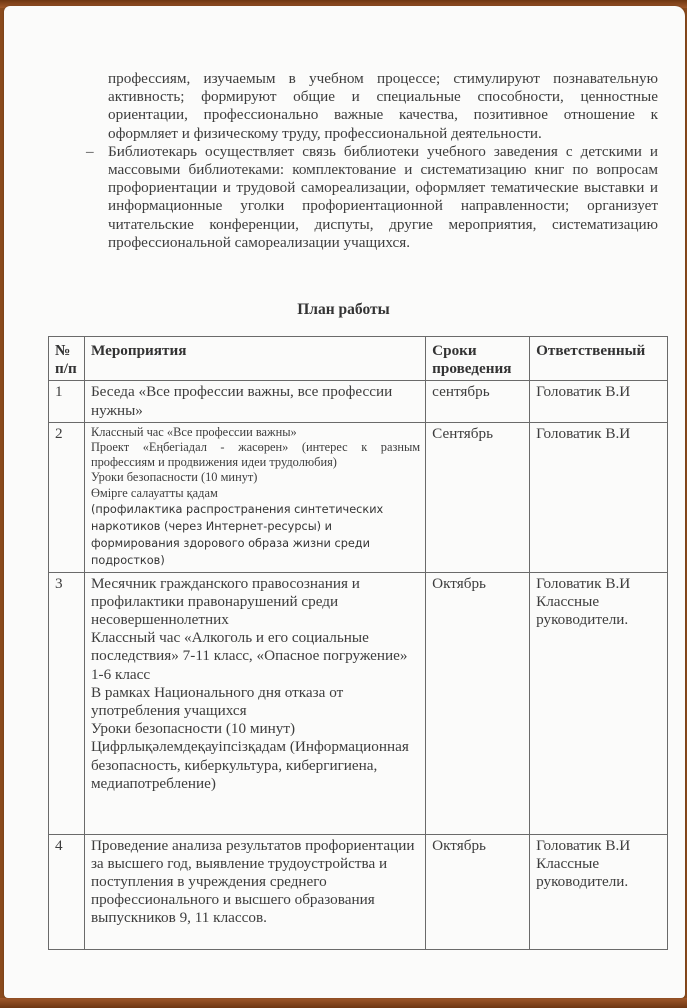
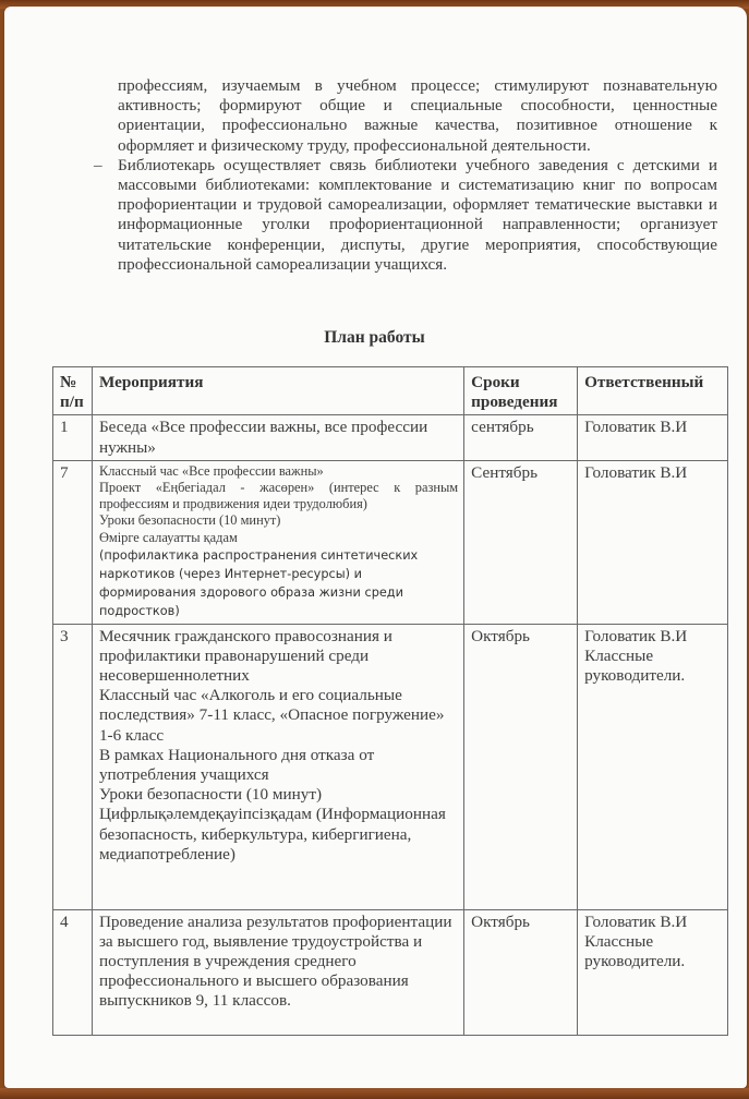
  профессиям, изучаемым в учебном процессе; стимулируют познавательную активность; формируют общие и специальные способности, ценностные ориентации, профессионально важные качества, позитивное отношение к оформляет и физическому труду, профессиональной деятельности.
  –
- Библиотекарь осуществляет связь библиотеки учебного заведения с детскими и массовыми библиотеками: комплектование и систематизацию книг по вопросам профориентации и трудовой самореализации, оформляет тематические выставки и информационные уголки профориентационной направленности; организует читательские конференции, диспуты, другие мероприятия, систематизацию профессиональной самореализации учащихся.
+ Библиотекарь осуществляет связь библиотеки учебного заведения с детскими и массовыми библиотеками: комплектование и систематизацию книг по вопросам профориентации и трудовой самореализации, оформляет тематические выставки и информационные уголки профориентационной направленности; организует читательские конференции, диспуты, другие мероприятия, способствующие профессиональной самореализации учащихся.
  План работы
  № п/п	Мероприятия	Сроки проведения	Ответственный
  1	Беседа «Все профессии важны, все профессии нужны»	сентябрь	Головатик В.И
- 2	Классный час «Все профессии важны» Проект «Еңбегіадал - жасөрен» (интерес к разным профессиям и продвижения идеи трудолюбия) Уроки безопасности (10 минут) Өмірге салауатты қадам (профилактика распространения синтетических наркотиков (через Интернет-ресурсы) и формирования здорового образа жизни среди подростков)	Сентябрь	Головатик В.И
+ 7	Классный час «Все профессии важны» Проект «Еңбегіадал - жасөрен» (интерес к разным профессиям и продвижения идеи трудолюбия) Уроки безопасности (10 минут) Өмірге салауатты қадам (профилактика распространения синтетических наркотиков (через Интернет-ресурсы) и формирования здорового образа жизни среди подростков)	Сентябрь	Головатик В.И
  3	Месячник гражданского правосознания и профилактики правонарушений среди несовершеннолетних Классный час «Алкоголь и его социальные последствия» 7-11 класс, «Опасное погружение» 1-6 класс В рамках Национального дня отказа от употребления учащихся Уроки безопасности (10 минут) Цифрлықәлемдеқауіпсізқадам (Информационная безопасность, киберкультура, кибергигиена, медиапотребление)	Октябрь	Головатик В.И Классные руководители.
  4	Проведение анализа результатов профориентации за высшего год, выявление трудоустройства и поступления в учреждения среднего профессионального и высшего образования выпускников 9, 11 классов.	Октябрь	Головатик В.И Классные руководители.
